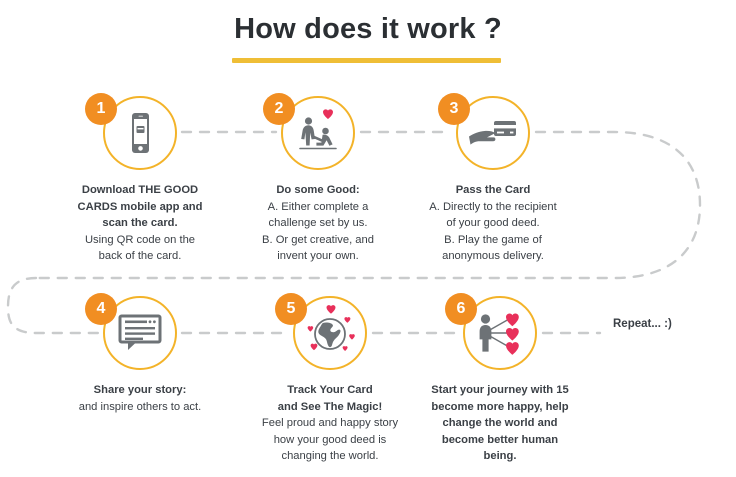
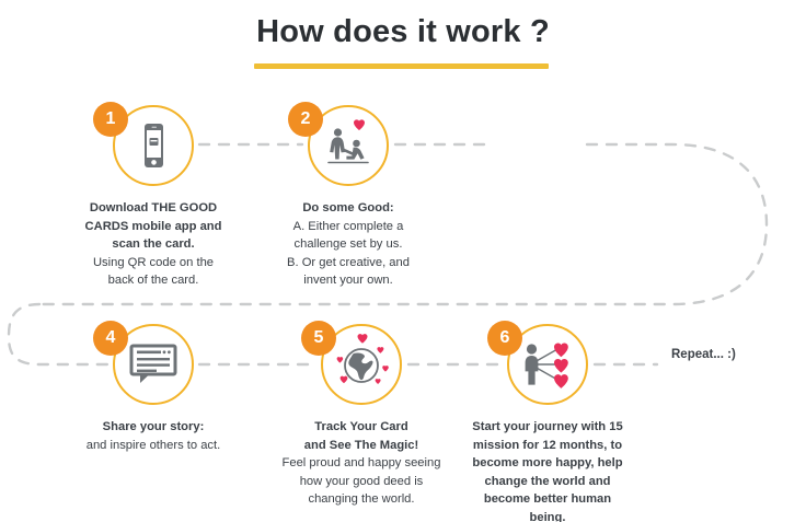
  How does it work ?
  1
  Download THE GOOD
  CARDS mobile app and
  scan the card.
  Using QR code on the
  back of the card.
  2
  Do some Good:
  A. Either complete a
  challenge set by us.
  B. Or get creative, and
  invent your own.
- 3
- Pass the Card
- A. Directly to the recipient
- of your good deed.
- B. Play the game of
- anonymous delivery.
  4
  Share your story:
  and inspire others to act.
  5
  Track Your Card
  and See The Magic!
- Feel proud and happy story
+ Feel proud and happy seeing
  how your good deed is
  changing the world.
  6
  Start your journey with 15
+ mission for 12 months, to
  become more happy, help
  change the world and
  become better human
  being.
  Repeat... :)
